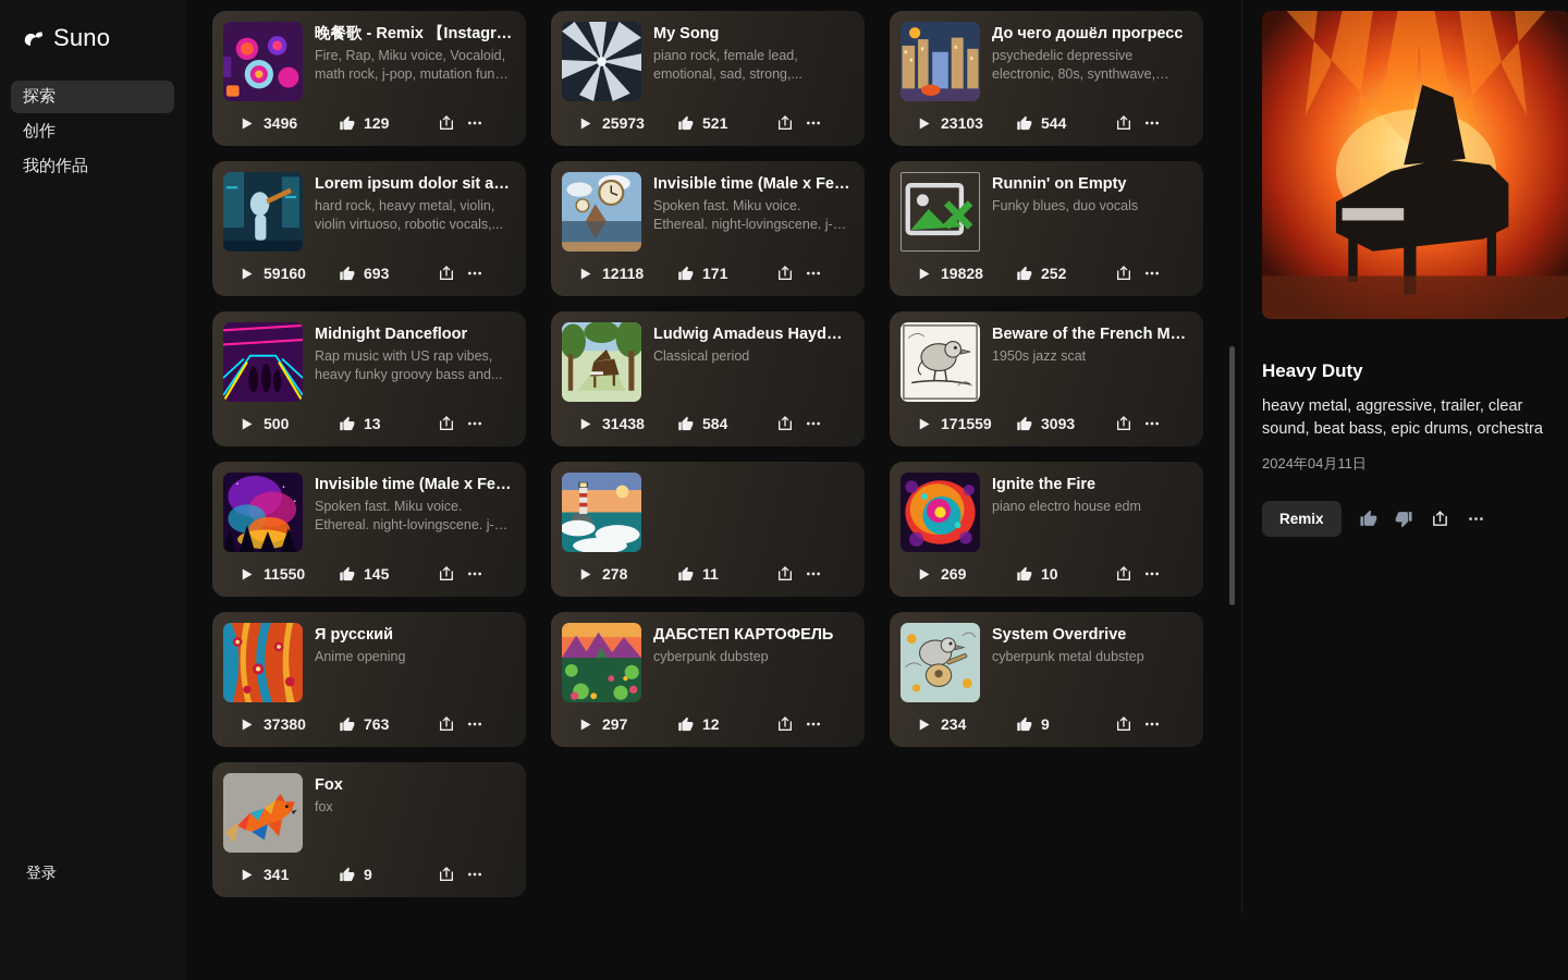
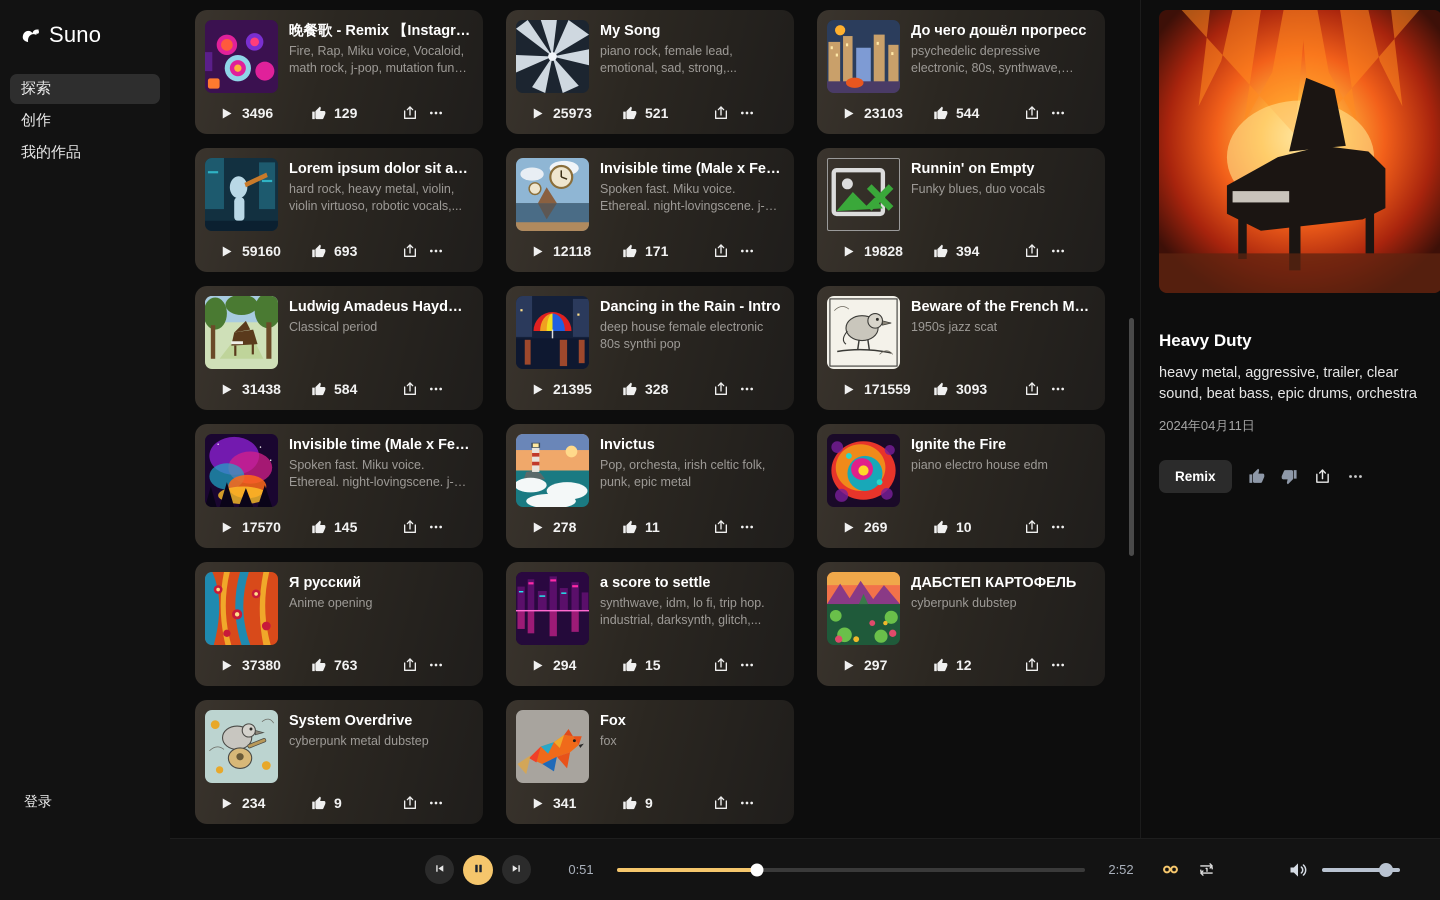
  Suno
  探索
  创作
  我的作品
  登录
  晚餐歌 - Remix 【Instagram
  Fire, Rap, Miku voice, Vocaloid, math rock, j-pop, mutation funk,
  3496
  129
  My Song
  piano rock, female lead, emotional, sad, strong,...
  25973
  521
  До чего дошёл прогресс
  psychedelic depressive electronic, 80s, synthwave,
  23103
  544
  Lorem ipsum dolor sit ame
  hard rock, heavy metal, violin, violin virtuoso, robotic vocals,...
  59160
  693
  Invisible time (Male x Fem
  Spoken fast. Miku voice. Ethereal. night-lovingscene. j-
  12118
  171
  Runnin' on Empty
  Funky blues, duo vocals
  19828
- 252
+ 394
- Midnight Dancefloor
- Rap music with US rap vibes, heavy funky groovy bass and...
- 500
- 13
  Ludwig Amadeus Haydn -
  Classical period
  31438
  584
+ Dancing in the Rain - Intro
+ deep house female electronic 80s synthi pop
+ 21395
+ 328
  Beware of the French Men
  1950s jazz scat
  171559
  3093
  Invisible time (Male x Fem
  Spoken fast. Miku voice. Ethereal. night-lovingscene. j-
- 11550
+ 17570
  145
+ Invictus
+ Pop, orchesta, irish celtic folk, punk, epic metal
  278
  11
  Ignite the Fire
  piano electro house edm
  269
  10
  Я русский
  Anime opening
  37380
  763
+ a score to settle
+ synthwave, idm, lo fi, trip hop. industrial, darksynth, glitch,...
+ 294
+ 15
  ДАБСТЕП КАРТОФЕЛЬ
  cyberpunk dubstep
  297
  12
  System Overdrive
  cyberpunk metal dubstep
  234
  9
  Fox
  fox
  341
  9
  Heavy Duty
  heavy metal, aggressive, trailer, clear sound, beat bass, epic drums, orchestra
  2024年04月11日
  Remix
+ 0:51
+ 2:52
